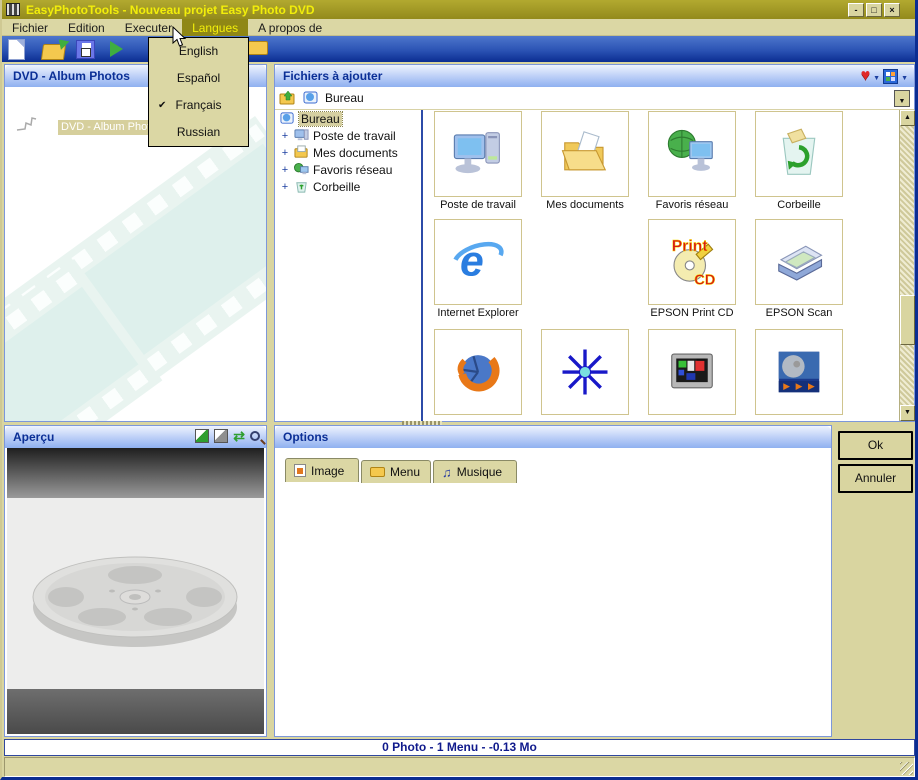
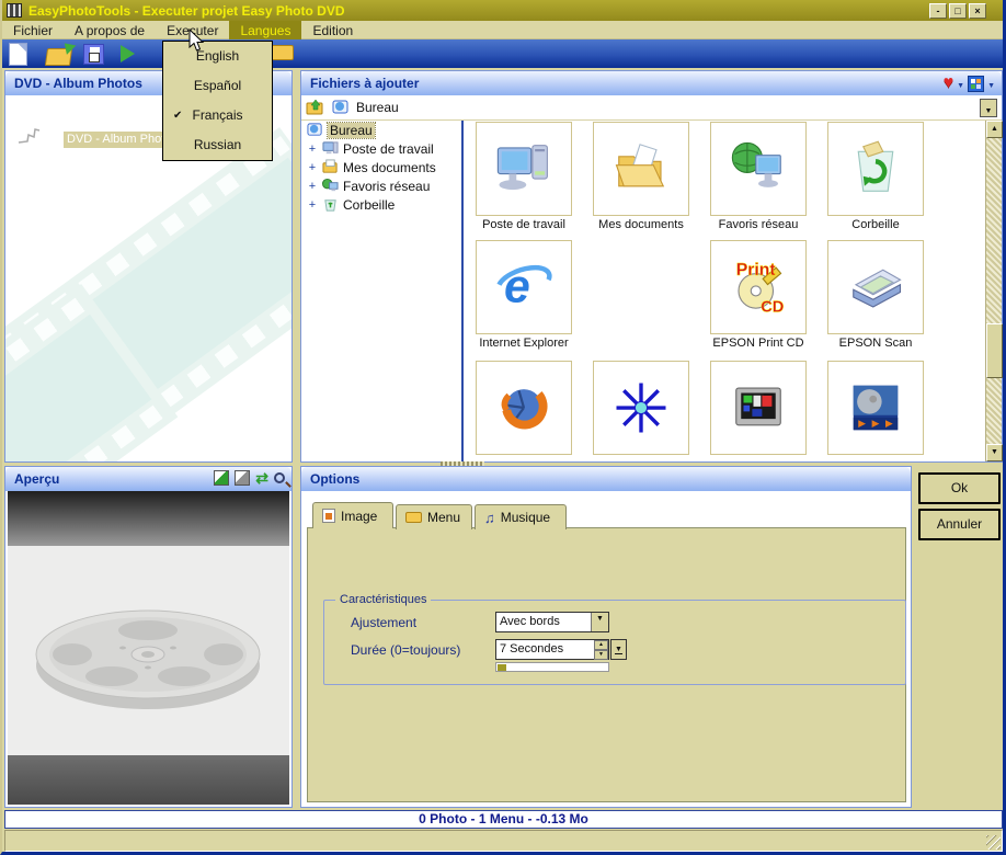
- EasyPhotoTools - Nouveau projet Easy Photo DVD
+ EasyPhotoTools - Executer projet Easy Photo DVD
  -
  □
  ×
  Fichier
- Edition
+ A propos de
  Executer
  Langues
- A propos de
+ Edition
  DVD - Album Photos
  DVD - Album Pho
  Fichiers à ajouter
  Bureau
  Bureau
  +
  Poste de travail
  +
  Mes documents
  +
  Favoris réseau
  +
  Corbeille
  Poste de travail
  Mes documents
  Favoris réseau
  Corbeille
  e
  Internet Explorer
  Print
  CD
  EPSON Print CD
  EPSON Scan
  Aperçu
  ⇄
  Options
  Image
  Menu
  Musique
+ Caractéristiques
+ Ajustement
+ Avec bords
+ Durée (0=toujours)
+ 7 Secondes
  Ok
  Annuler
  0 Photo - 1 Menu - -0.13 Mo
  English
  Español
  ✔
  Français
  Russian
